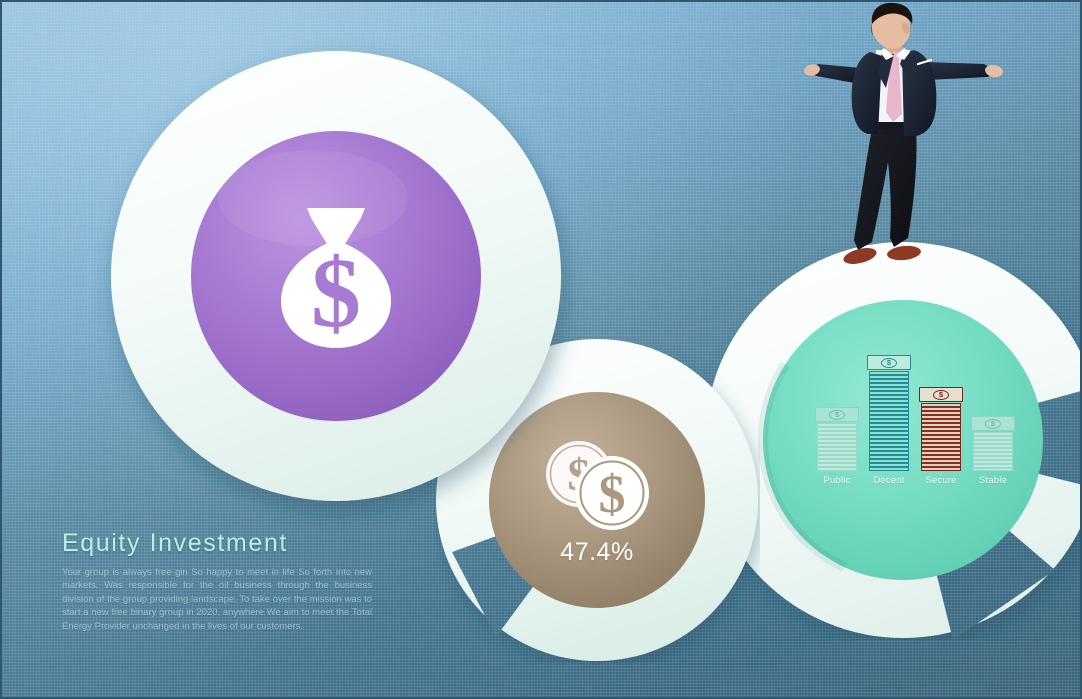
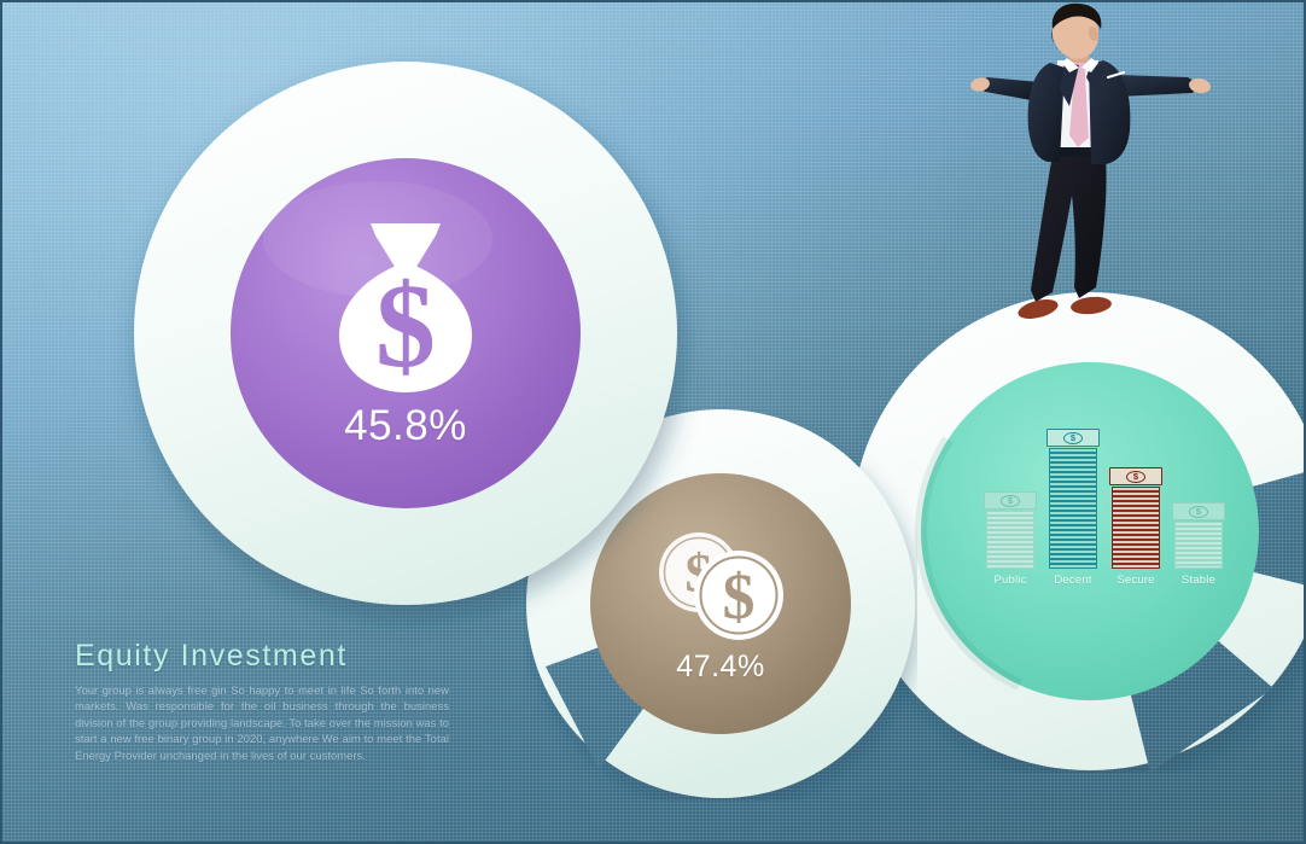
  $
  $
  $
  $
  Public
  Decent
  Secure
  Stable
  $
  $
  47.4%
  $
+ 45.8%
  Equity Investment
  Your group is always free gin So happy to meet in life So forth into new markets. Was responsible for the oil business through the business division of the group providing landscape. To take over the mission was to start a new free binary group in 2020, anywhere We aim to meet the Total Energy Provider unchanged in the lives of our customers.
